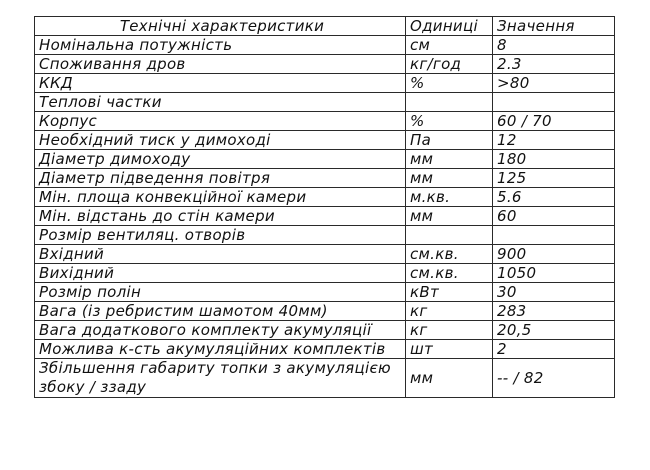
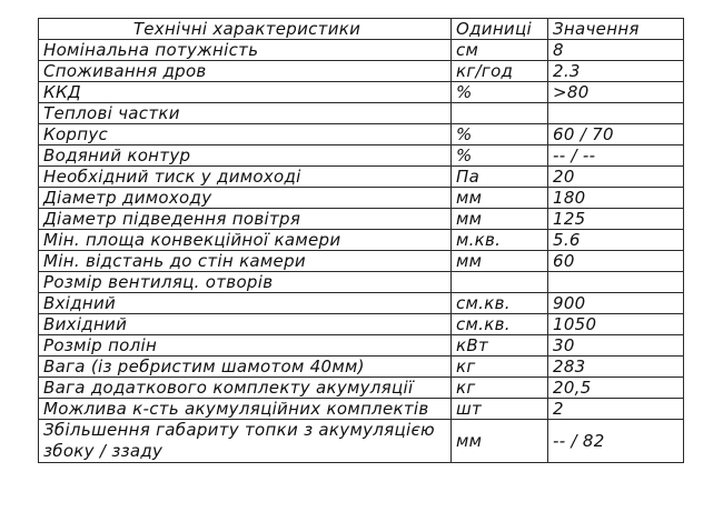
  Технічні характеристики	Одиниці	Значення
  Номінальна потужність	см	8
  Споживання дров	кг/год	2.3
  ККД	%	>80
  Теплові частки
  Корпус	%	60 / 70
+ Водяний контур	%	-- / --
- Необхідний тиск у димоході	Па	12
+ Необхідний тиск у димоході	Па	20
  Діаметр димоходу	мм	180
  Діаметр підведення повітря	мм	125
  Мін. площа конвекційної камери	м.кв.	5.6
  Мін. відстань до стін камери	мм	60
  Розмір вентиляц. отворів
  Вхідний	см.кв.	900
  Вихідний	см.кв.	1050
  Розмір полін	кВт	30
  Вага (із ребристим шамотом 40мм)	кг	283
  Вага додаткового комплекту акумуляції	кг	20,5
  Можлива к-сть акумуляційних комплектів	шт	2
  Збільшення габариту топки з акумуляцією збоку / ззаду	мм	-- / 82
